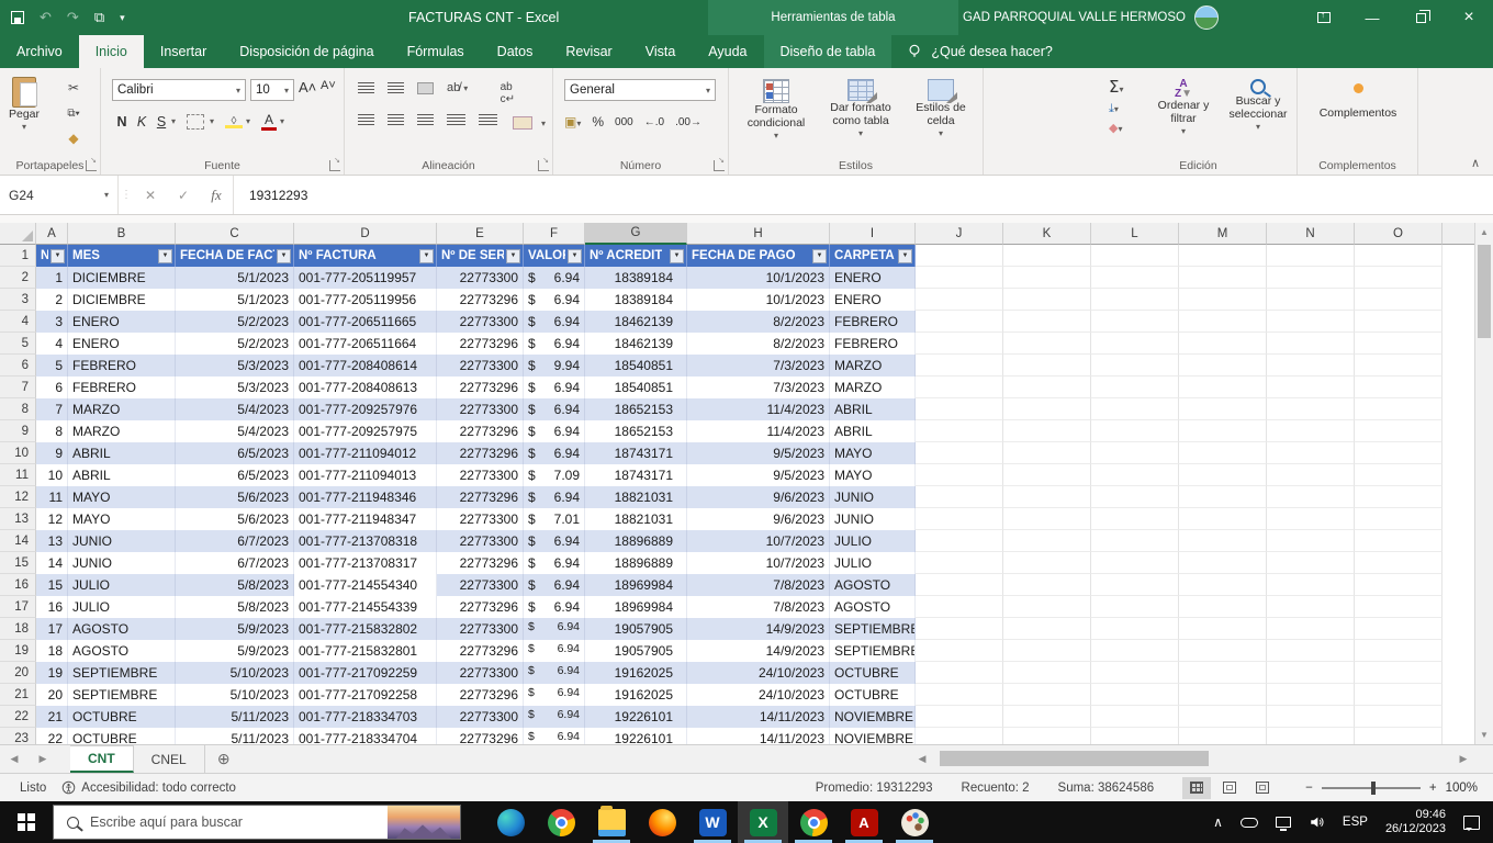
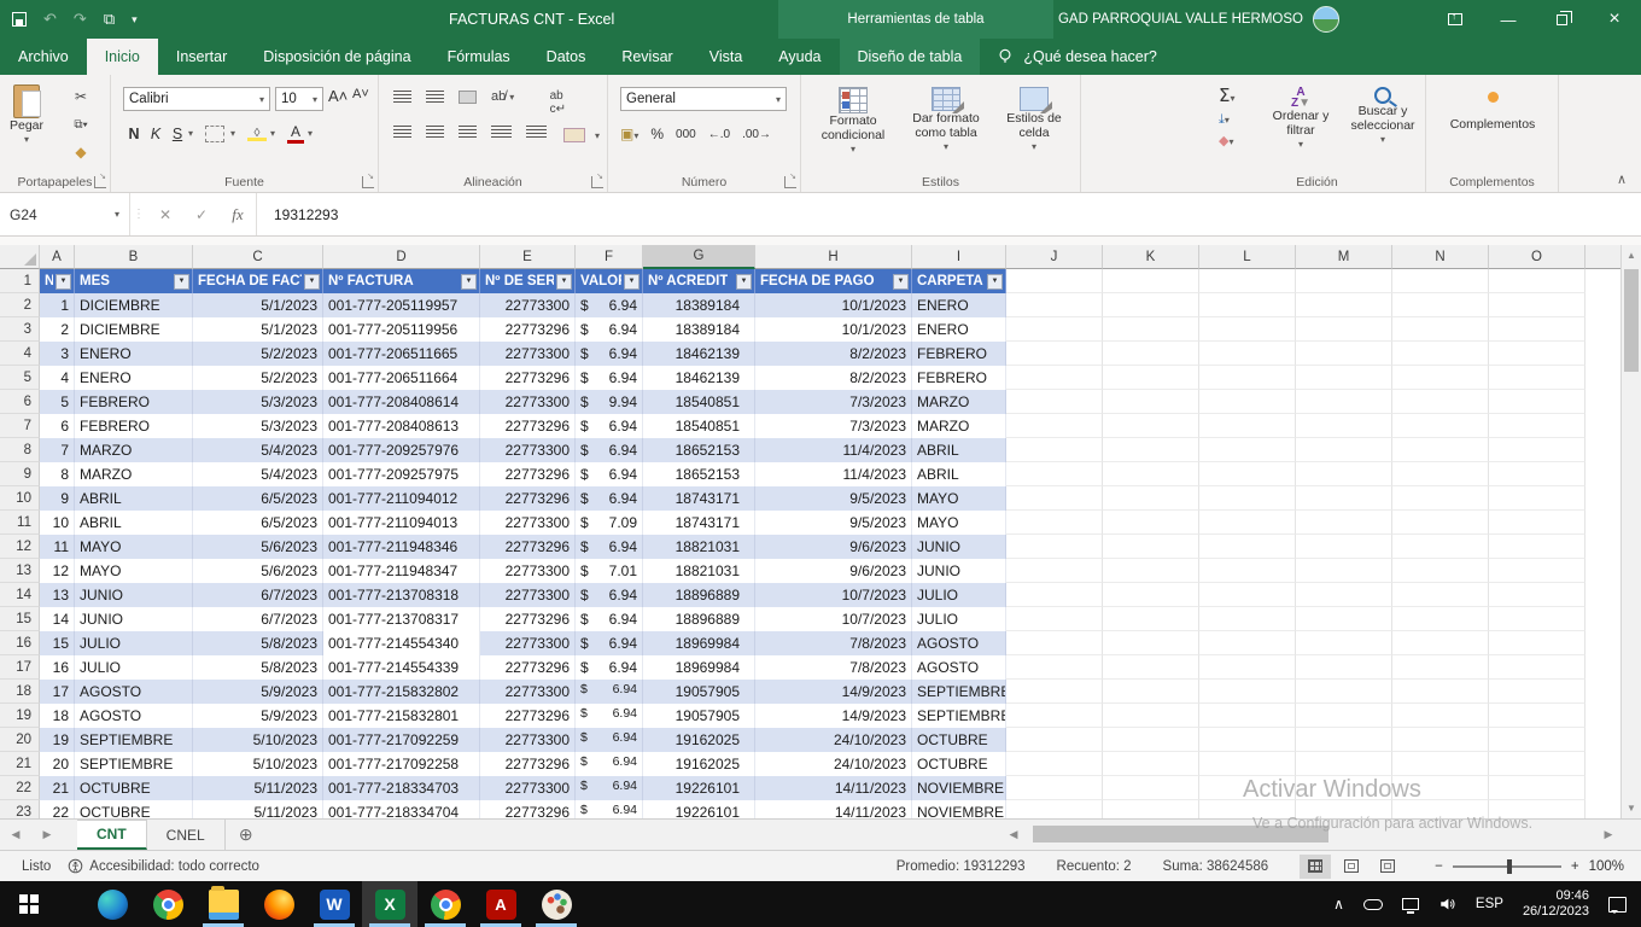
  ↶
  ↷
  ⧉
  ▾
  FACTURAS CNT - Excel
  Herramientas de tabla
  GAD PARROQUIAL VALLE HERMOSO
  —
  ×
  Archivo
  Inicio
  Insertar
  Disposición de página
  Fórmulas
  Datos
  Revisar
  Vista
  Ayuda
  Diseño de tabla
  ¿Qué desea hacer?
  Pegar
  ▾
  ✂
  ⧉▾
  ◆
  Portapapeles
  Calibri
  ▾
  10
  ▾
  A˄
  A˅
  N
  K
  S
  ▾
  ▾
  ◊
  ▾
  A
  ▾
  Fuente
  ab̸ ▾
  ab
  c↵
  ▾
  Alineación
  General
  ▾
  ▣▾
  %
  000
  ←.0
  .00→
  Número
  Formato condicional
  ▾
  Dar formato como tabla
  ▾
  Estilos de celda
  ▾
  Estilos
  Σ▾
  ⤓▾
  ◆▾
  A
  Z▼
  Ordenar y filtrar
  ▾
  Buscar y seleccionar
  ▾
  Edición
  Complementos
  Complementos
  ∧
  G24
  ▾
  ⋮
  ✕
  ✓
  fx
  19312293
  A
  B
  C
  D
  E
  F
  G
  H
  I
  J
  K
  L
  M
  N
  O
  1
  MES
  FECHA DE FAC
  Nº FACTURA
  Nº DE SER
  VALO
  Nº ACREDIT
  FECHA DE PAGO
  CARPETA
  2
  1
  DICIEMBRE
  5/1/2023
  001-777-205119957
  22773300
  $
  6.94
  18389184
  10/1/2023
  ENERO
  3
  2
  DICIEMBRE
  5/1/2023
  001-777-205119956
  22773296
  $
  6.94
  18389184
  10/1/2023
  ENERO
  4
  3
  ENERO
  5/2/2023
  001-777-206511665
  22773300
  $
  6.94
  18462139
  8/2/2023
  FEBRERO
  5
  4
  ENERO
  5/2/2023
  001-777-206511664
  22773296
  $
  6.94
  18462139
  8/2/2023
  FEBRERO
  6
  5
  FEBRERO
  5/3/2023
  001-777-208408614
  22773300
  $
  9.94
  18540851
  7/3/2023
  MARZO
  7
  6
  FEBRERO
  5/3/2023
  001-777-208408613
  22773296
  $
  6.94
  18540851
  7/3/2023
  MARZO
  8
  7
  MARZO
  5/4/2023
  001-777-209257976
  22773300
  $
  6.94
  18652153
  11/4/2023
  ABRIL
  9
  8
  MARZO
  5/4/2023
  001-777-209257975
  22773296
  $
  6.94
  18652153
  11/4/2023
  ABRIL
  10
  9
  ABRIL
  6/5/2023
  001-777-211094012
  22773296
  $
  6.94
  18743171
  9/5/2023
  MAYO
  11
  10
  ABRIL
  6/5/2023
  001-777-211094013
  22773300
  $
  7.09
  18743171
  9/5/2023
  MAYO
  12
  11
  MAYO
  5/6/2023
  001-777-211948346
  22773296
  $
  6.94
  18821031
  9/6/2023
  JUNIO
  13
  12
  MAYO
  5/6/2023
  001-777-211948347
  22773300
  $
  7.01
  18821031
  9/6/2023
  JUNIO
  14
  13
  JUNIO
  6/7/2023
  001-777-213708318
  22773300
  $
  6.94
  18896889
  10/7/2023
  JULIO
  15
  14
  JUNIO
  6/7/2023
  001-777-213708317
  22773296
  $
  6.94
  18896889
  10/7/2023
  JULIO
  16
  15
  JULIO
  5/8/2023
  001-777-214554340
  22773300
  $
  6.94
  18969984
  7/8/2023
  AGOSTO
  17
  16
  JULIO
  5/8/2023
  001-777-214554339
  22773296
  $
  6.94
  18969984
  7/8/2023
  AGOSTO
  18
  17
  AGOSTO
  5/9/2023
  001-777-215832802
  22773300
  $
  6.94
  19057905
  14/9/2023
  SEPTIEMBRE
  19
  18
  AGOSTO
  5/9/2023
  001-777-215832801
  22773296
  $
  6.94
  19057905
  14/9/2023
  SEPTIEMBRE
  20
  19
  SEPTIEMBRE
  5/10/2023
  001-777-217092259
  22773300
  $
  6.94
  19162025
  24/10/2023
  OCTUBRE
  21
  20
  SEPTIEMBRE
  5/10/2023
  001-777-217092258
  22773296
  $
  6.94
  19162025
  24/10/2023
  OCTUBRE
  22
  21
  OCTUBRE
  5/11/2023
  001-777-218334703
  22773300
  $
  6.94
  19226101
  14/11/2023
  NOVIEMBRE
  23
  22
  OCTUBRE
  5/11/2023
  001-777-218334704
  22773296
  $
  6.94
  19226101
  14/11/2023
  NOVIEMBRE
  ▲
  ▼
+ Activar Windows
+ Ve a Configuración para activar Windows.
  ◀
  ▶
  CNT
  CNEL
  ⊕
  ◀
  ▶
  Listo
  Accesibilidad: todo correcto
  Promedio: 19312293
  Recuento: 2
  Suma: 38624586
  −
  +
  100%
- Escribe aquí para buscar
  W
  X
  A
  ∧
  ESP
  09:46
  26/12/2023
